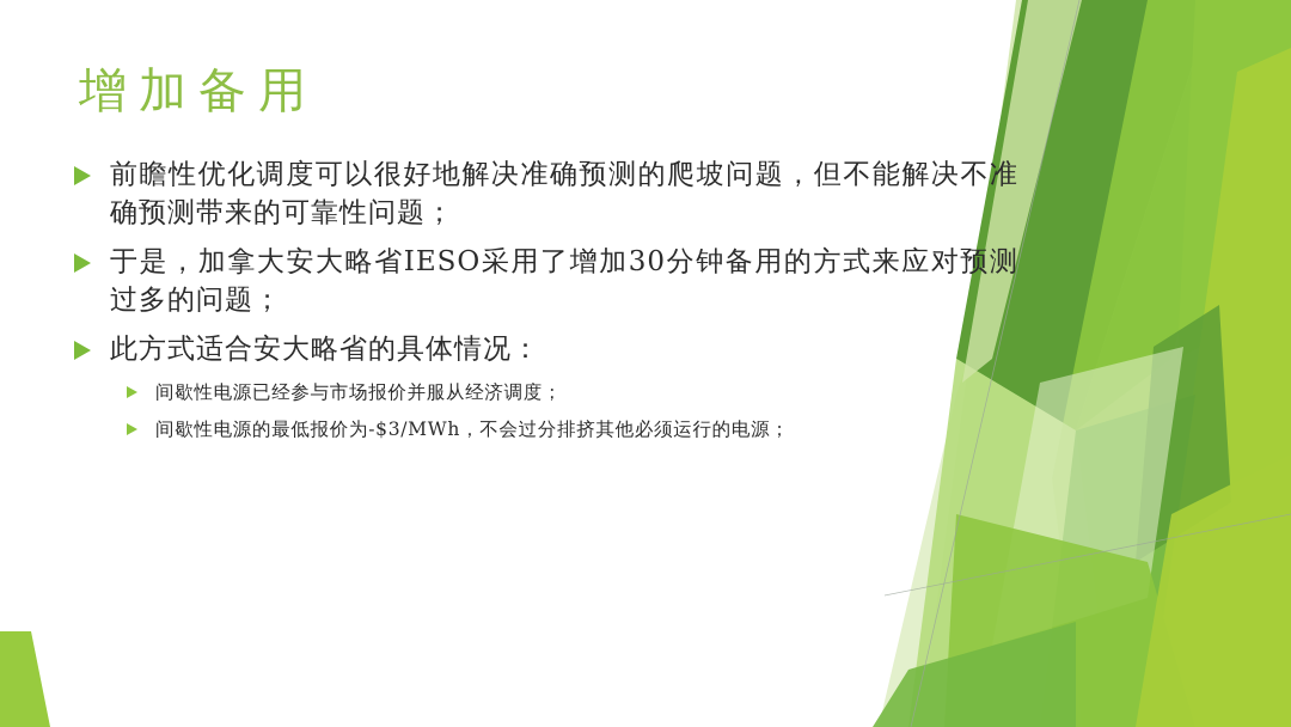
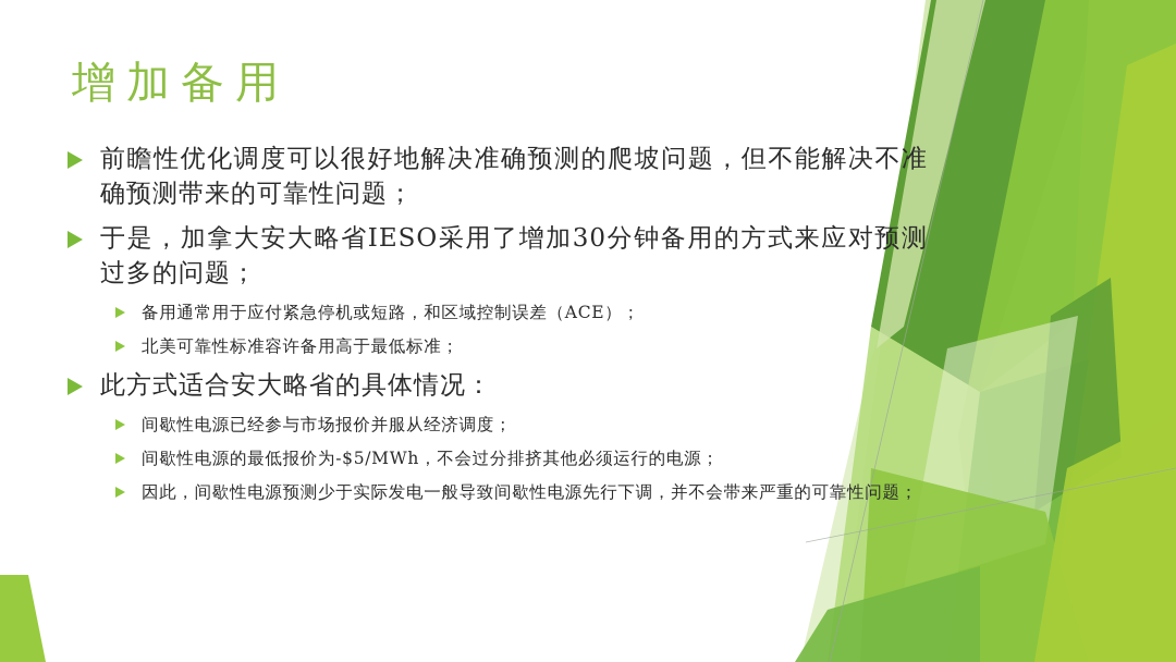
  增加备用
  前瞻性优化调度可以很好地解决准确预测的爬坡问题，但不能解决不准确预测带来的可靠性问题；
  于是，加拿大安大略省IESO采用了增加30分钟备用的方式来应对预测过多的问题；
+ 备用通常用于应付紧急停机或短路，和区域控制误差（ACE）；
+ 北美可靠性标准容许备用高于最低标准；
  此方式适合安大略省的具体情况：
  间歇性电源已经参与市场报价并服从经济调度；
- 间歇性电源的最低报价为-$3/MWh，不会过分排挤其他必须运行的电源；
+ 间歇性电源的最低报价为-$5/MWh，不会过分排挤其他必须运行的电源；
+ 因此，间歇性电源预测少于实际发电一般导致间歇性电源先行下调，并不会带来严重的可靠性问题；
